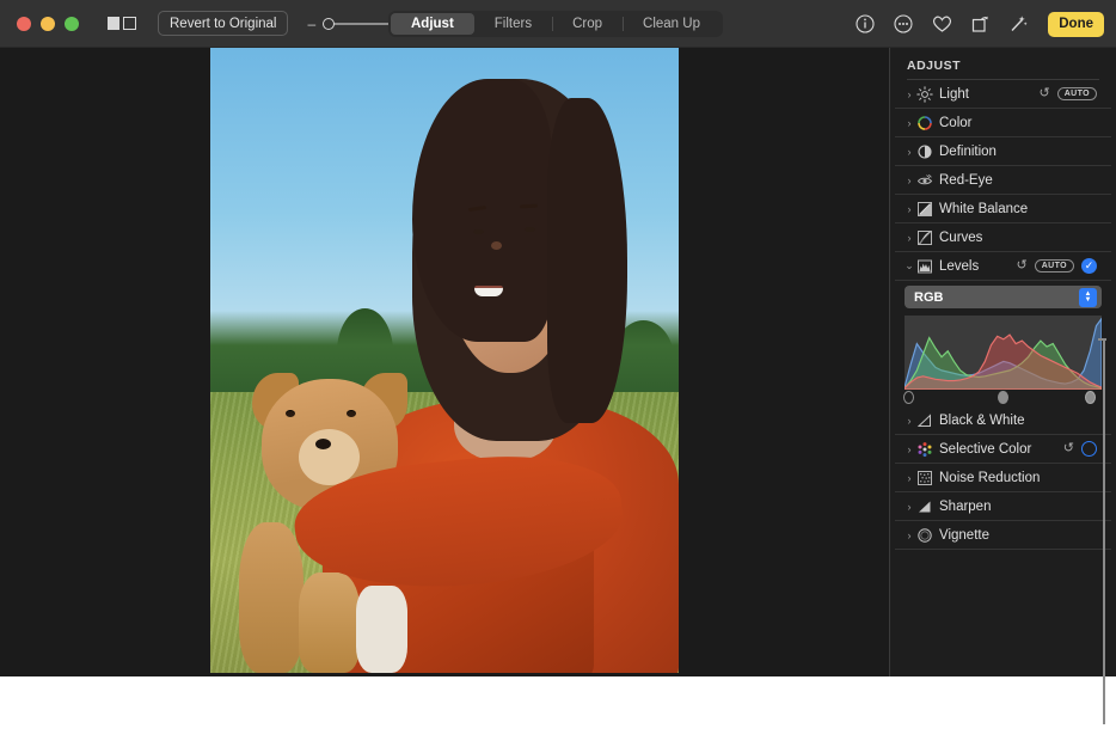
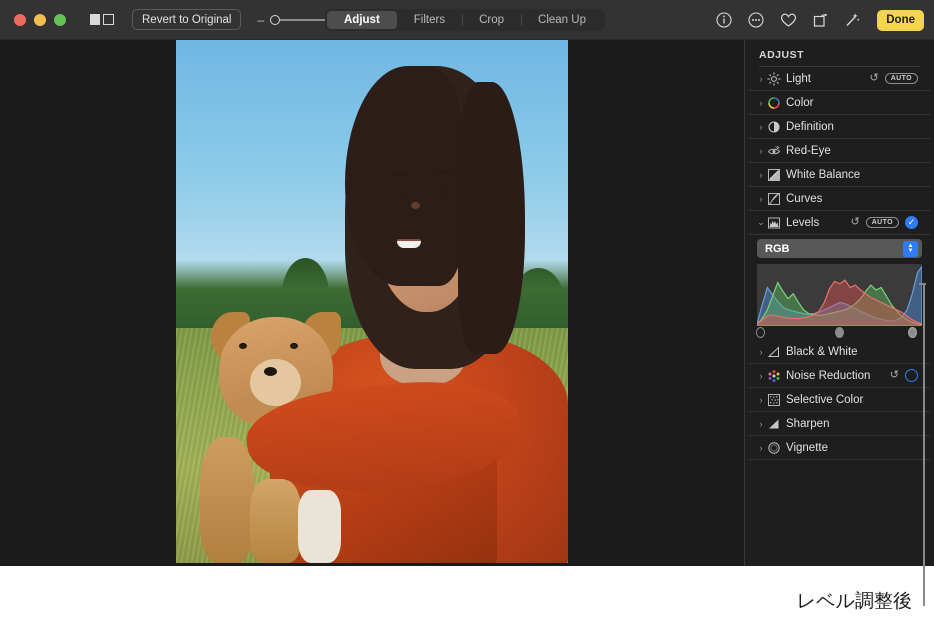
  Revert to Original
  –
  Adjust
  Filters
  Crop
  Clean Up
  Done
  ADJUST
  ›
  Light
  ↺
  ›
  Color
  ›
  Definition
  ›
  Red-Eye
  ›
  White Balance
  ›
  Curves
  ⌄
  Levels
  ↺
  ✓
  RGB
  ›
  Black & White
  ›
- Selective Color
+ Noise Reduction
  ↺
  ›
- Noise Reduction
+ Selective Color
  ›
  Sharpen
  ›
  Vignette
+ レベル調整後
